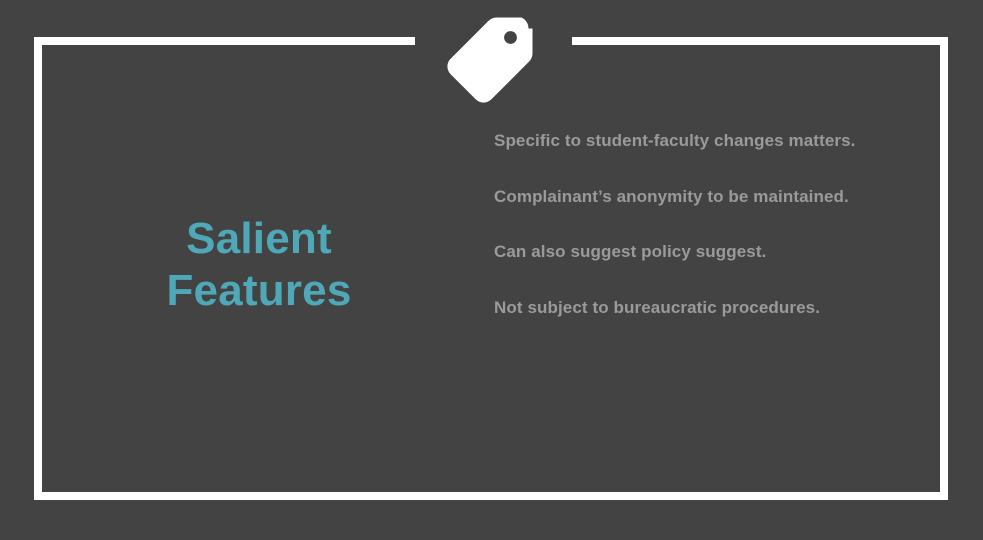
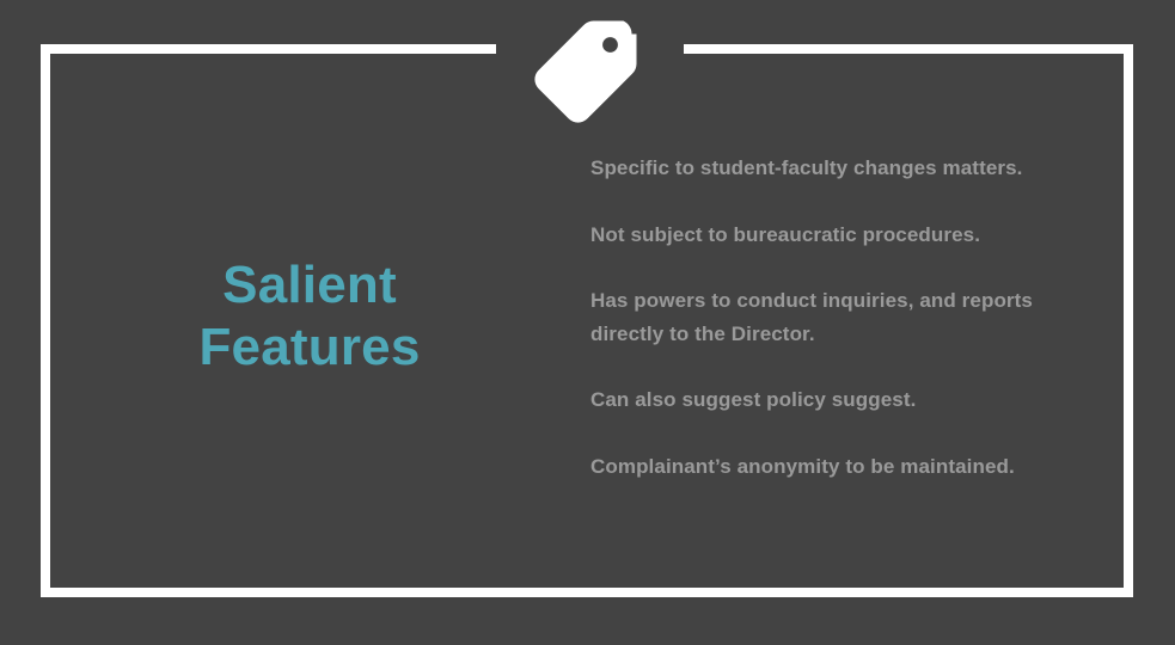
  Salient
  Features
  Specific to student-faculty changes matters.
- Complainant’s anonymity to be maintained.
+ Not subject to bureaucratic procedures.
+ Has powers to conduct inquiries, and reports directly to the Director.
  Can also suggest policy suggest.
- Not subject to bureaucratic procedures.
+ Complainant’s anonymity to be maintained.
